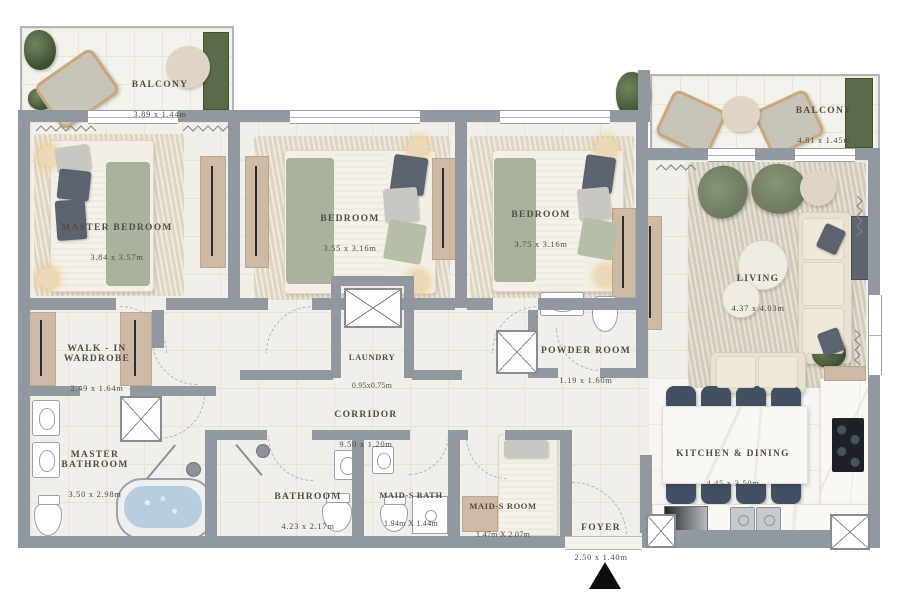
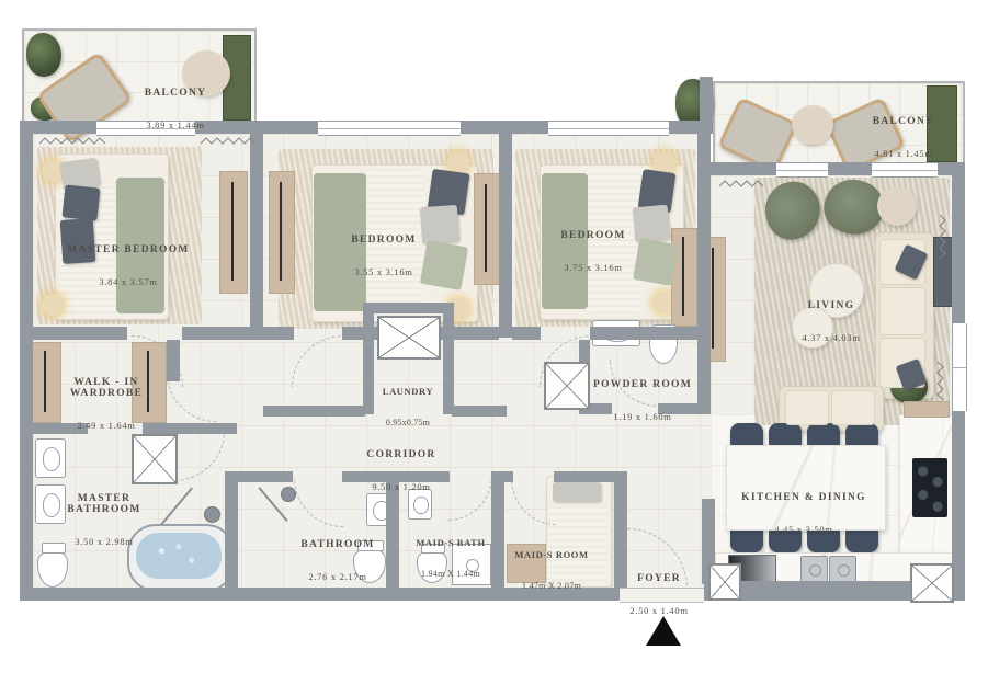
  BALCONY
  3.89 x 1.44m
  MASTER BEDROOM
  3.84 x 3.57m
  BEDROOM
  3.55 x 3.16m
  BEDROOM
  3.75 x 3.16m
  BALCONY
  4.81 x 1.45m
  LIVING
  4.37 x 4.03m
  WALK - IN WARDROBE
  2.49 x 1.64m
  LAUNDRY
  0.95x0.75m
  POWDER ROOM
  1.19 x 1.60m
  CORRIDOR
  9.50 x 1.20m
  MASTER BATHROOM
  3.50 x 2.98m
  BATHROOM
- 4.23 x 2.17m
+ 2.76 x 2.17m
  MAID-S BATH
  1.94m X 1.44m
  MAID-S ROOM
  1.47m X 2.07m
  KITCHEN & DINING
  4.45 x 3.50m
  FOYER
  2.50 x 1.40m
